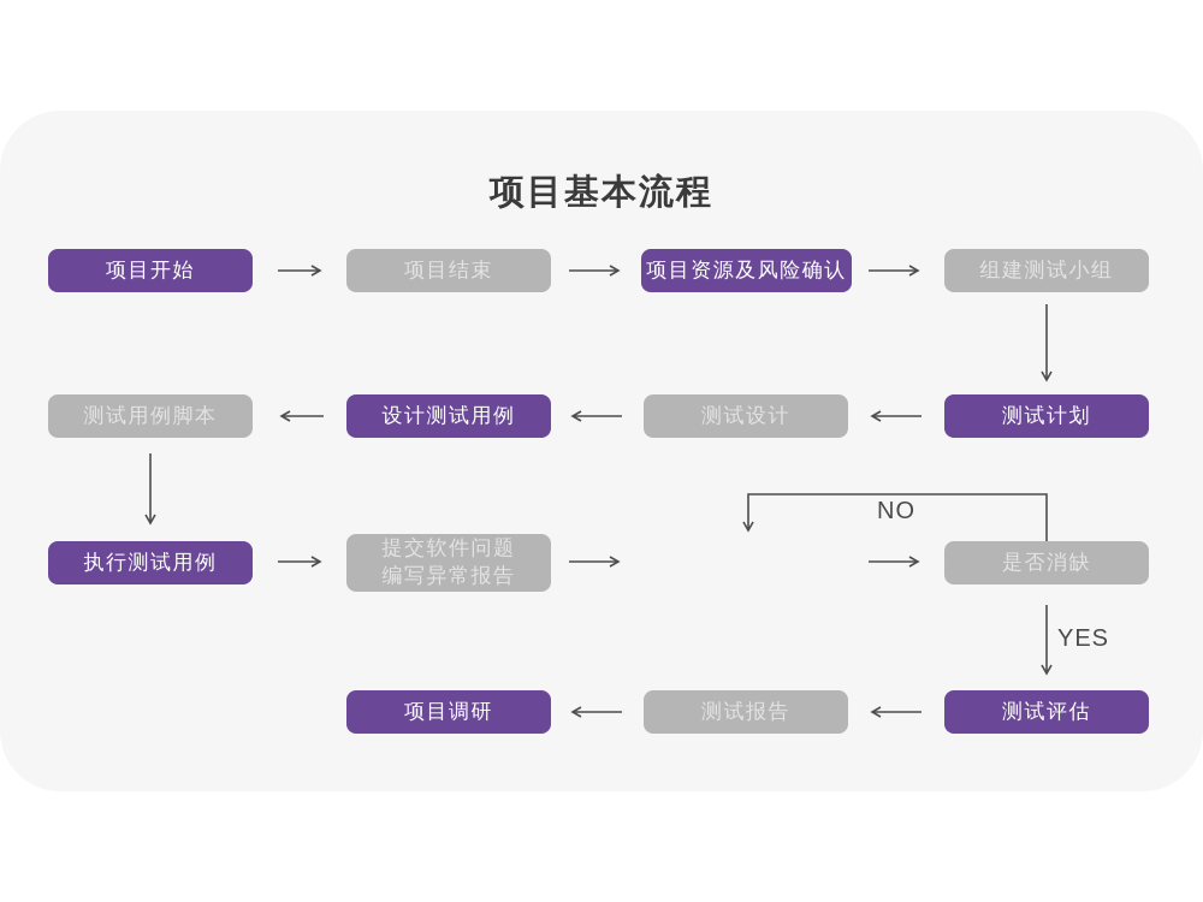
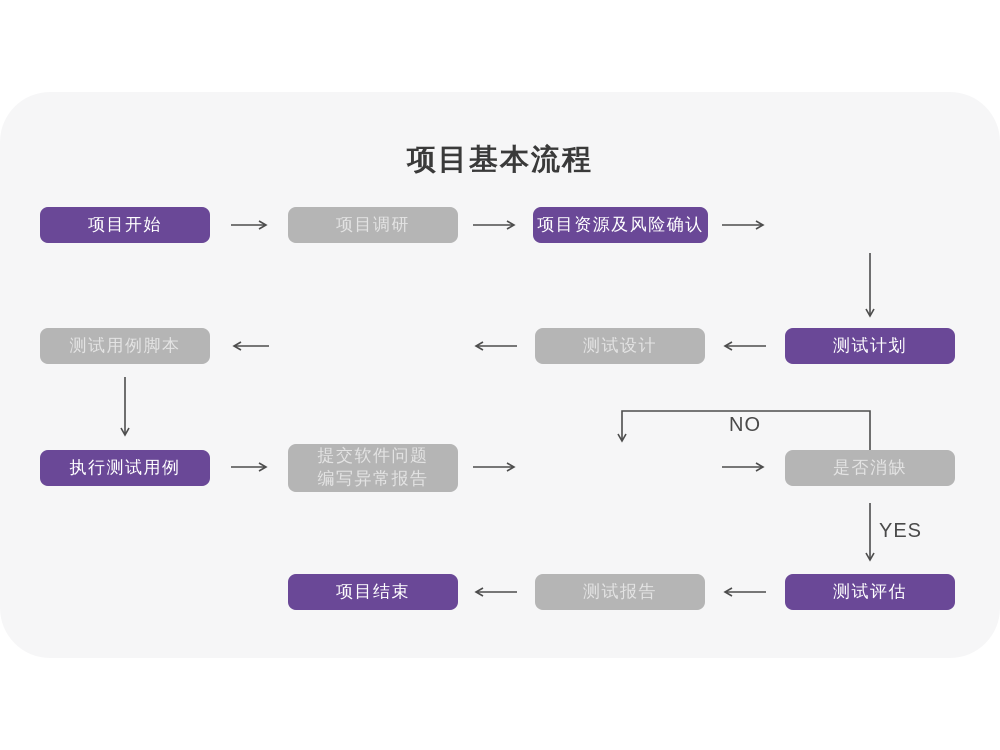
  项目基本流程
  项目开始
- 项目结束
+ 项目调研
  项目资源及风险确认
- 组建测试小组
  测试计划
  测试设计
- 设计测试用例
  测试用例脚本
  执行测试用例
  提交软件问题
  编写异常报告
  是否消缺
  测试评估
  测试报告
- 项目调研
+ 项目结束
  NO
  YES
